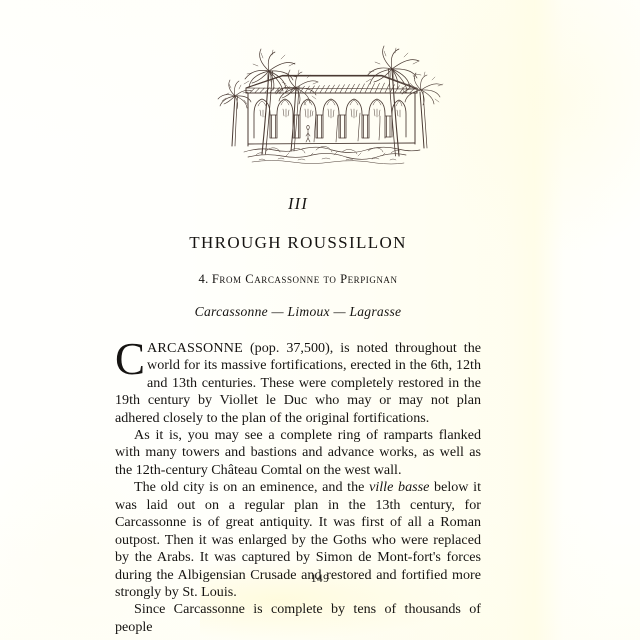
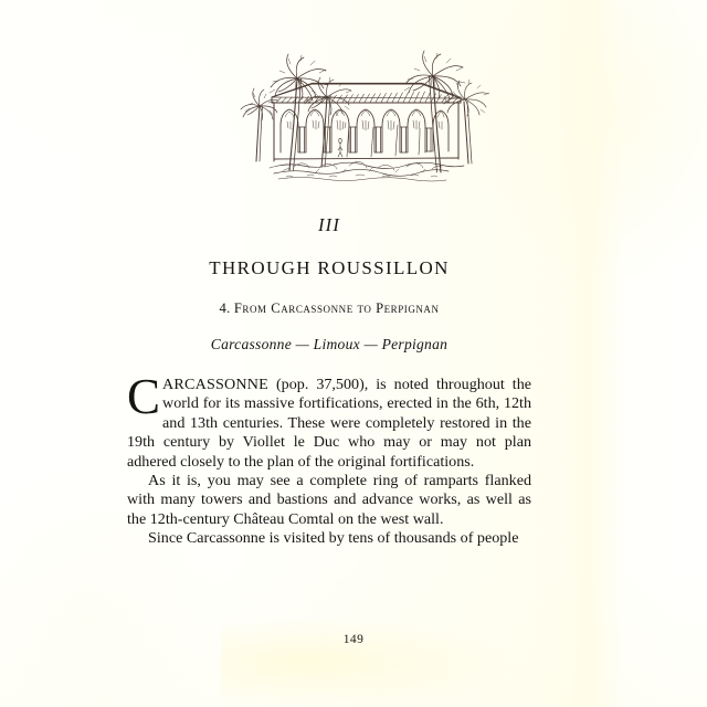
  III
  THROUGH ROUSSILLON
  4. From Carcassonne to Perpignan
- Carcassonne — Limoux — Lagrasse
+ Carcassonne — Limoux — Perpignan
  C ARCASSONNE (pop. 37,500), is noted throughout the world for its massive fortifications, erected in the 6th, 12th and 13th centuries. These were completely restored in the 19th century by Viollet le Duc who may or may not plan adhered closely to the plan of the original fortifications.
  As it is, you may see a complete ring of ramparts flanked with many towers and bastions and advance works, as well as the 12th-century Château Comtal on the west wall.
- The old city is on an eminence, and the ville basse below it was laid out on a regular plan in the 13th century, for Carcassonne is of great antiquity. It was first of all a Roman outpost. Then it was enlarged by the Goths who were replaced by the Arabs. It was captured by Simon de Mont-fort's forces during the Albigensian Crusade and restored and fortified more strongly by St. Louis.
- Since Carcassonne is complete by tens of thousands of people
+ Since Carcassonne is visited by tens of thousands of people
  149
